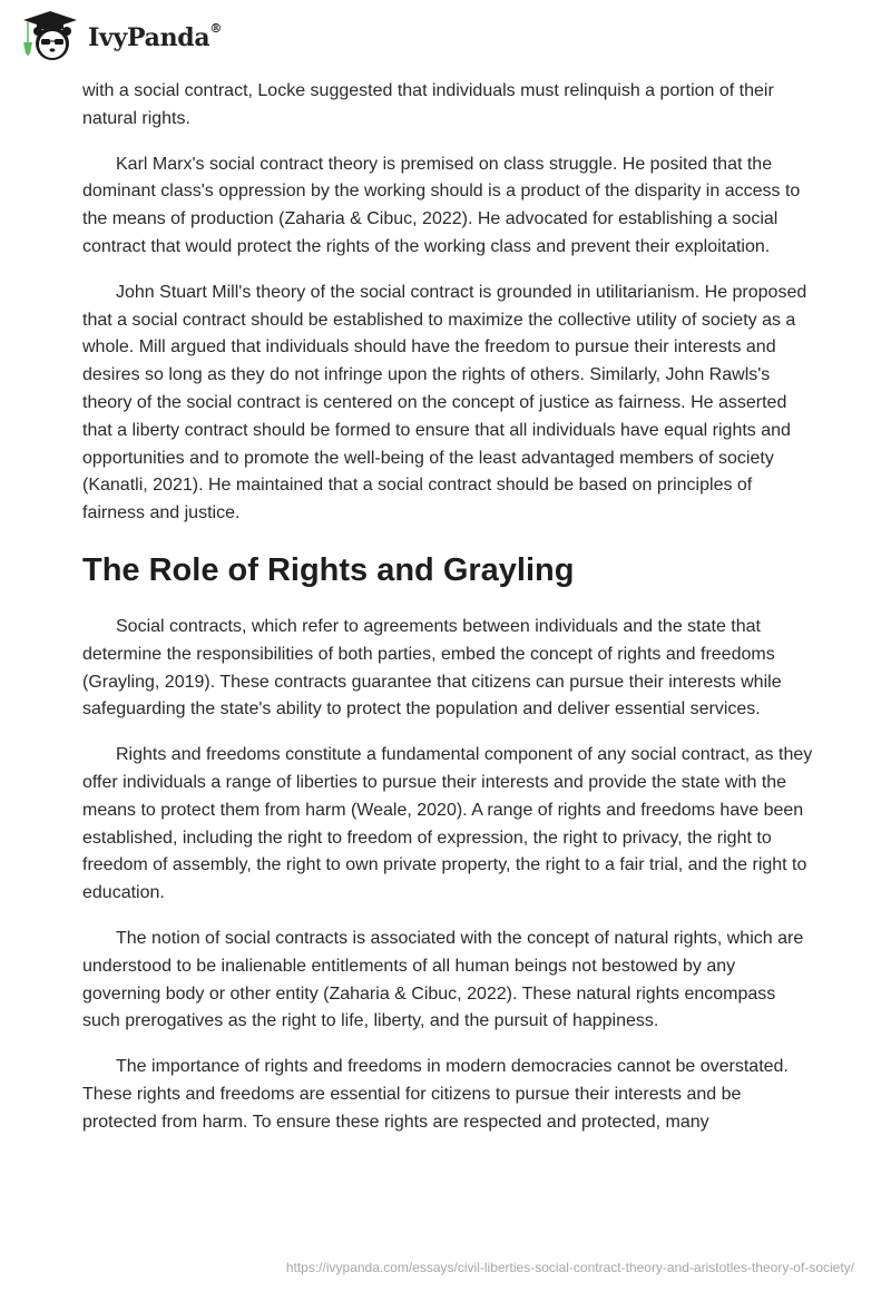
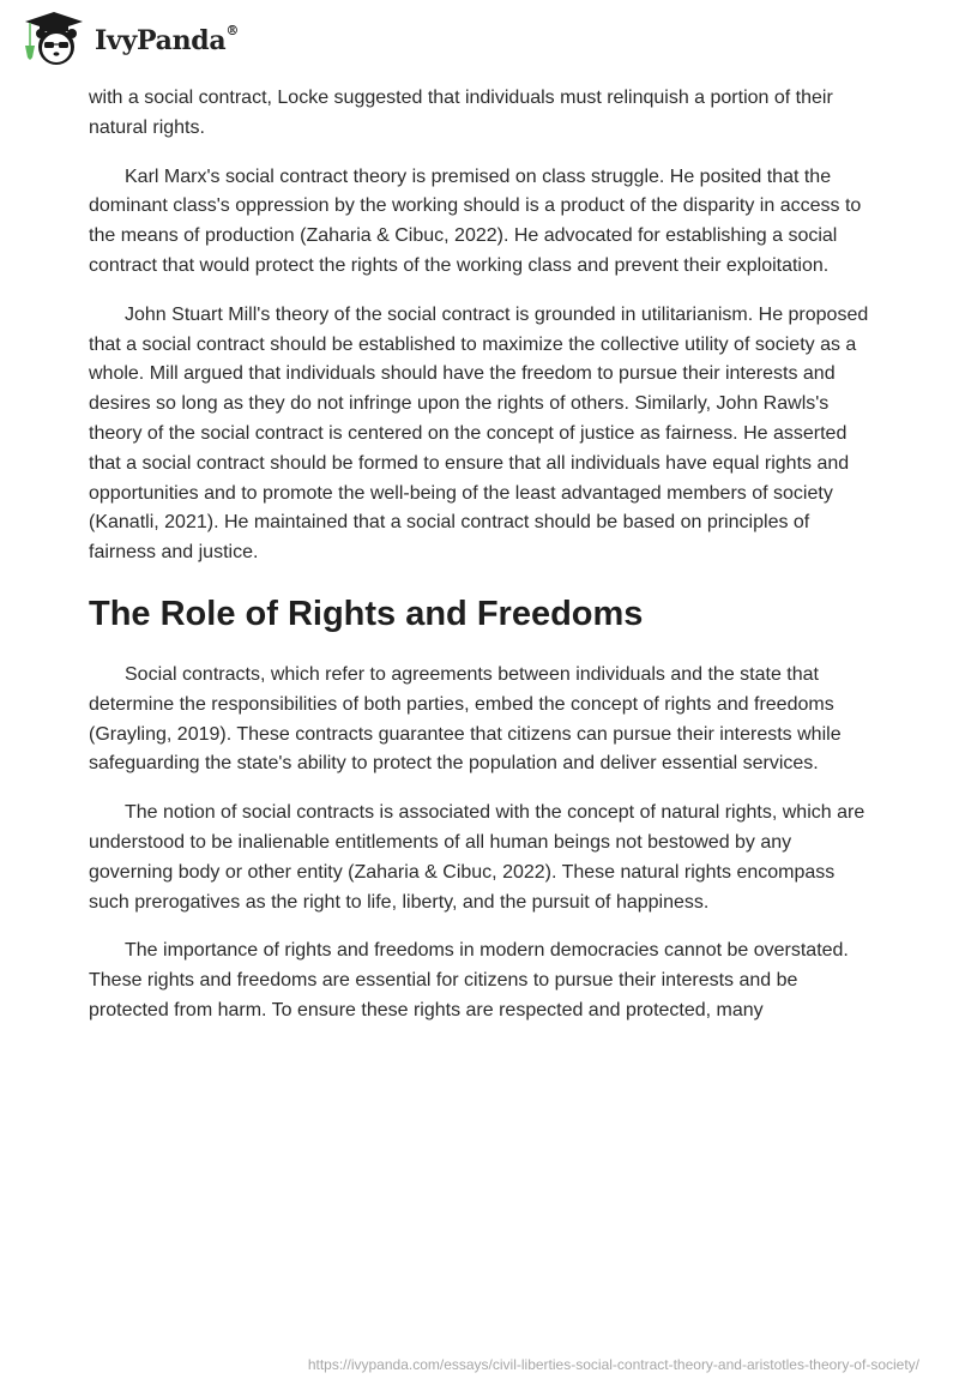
  IvyPanda®
  with a social contract, Locke suggested that individuals must relinquish a portion of their natural rights.
  Karl Marx's social contract theory is premised on class struggle. He posited that the dominant class's oppression by the working should is a product of the disparity in access to the means of production (Zaharia & Cibuc, 2022). He advocated for establishing a social contract that would protect the rights of the working class and prevent their exploitation.
- John Stuart Mill's theory of the social contract is grounded in utilitarianism. He proposed that a social contract should be established to maximize the collective utility of society as a whole. Mill argued that individuals should have the freedom to pursue their interests and desires so long as they do not infringe upon the rights of others. Similarly, John Rawls's theory of the social contract is centered on the concept of justice as fairness. He asserted that a liberty contract should be formed to ensure that all individuals have equal rights and opportunities and to promote the well-being of the least advantaged members of society (Kanatli, 2021). He maintained that a social contract should be based on principles of fairness and justice.
+ John Stuart Mill's theory of the social contract is grounded in utilitarianism. He proposed that a social contract should be established to maximize the collective utility of society as a whole. Mill argued that individuals should have the freedom to pursue their interests and desires so long as they do not infringe upon the rights of others. Similarly, John Rawls's theory of the social contract is centered on the concept of justice as fairness. He asserted that a social contract should be formed to ensure that all individuals have equal rights and opportunities and to promote the well-being of the least advantaged members of society (Kanatli, 2021). He maintained that a social contract should be based on principles of fairness and justice.
- The Role of Rights and Grayling
+ The Role of Rights and Freedoms
  Social contracts, which refer to agreements between individuals and the state that determine the responsibilities of both parties, embed the concept of rights and freedoms (Grayling, 2019). These contracts guarantee that citizens can pursue their interests while safeguarding the state's ability to protect the population and deliver essential services.
- Rights and freedoms constitute a fundamental component of any social contract, as they offer individuals a range of liberties to pursue their interests and provide the state with the means to protect them from harm (Weale, 2020). A range of rights and freedoms have been established, including the right to freedom of expression, the right to privacy, the right to freedom of assembly, the right to own private property, the right to a fair trial, and the right to education.
  The notion of social contracts is associated with the concept of natural rights, which are understood to be inalienable entitlements of all human beings not bestowed by any governing body or other entity (Zaharia & Cibuc, 2022). These natural rights encompass such prerogatives as the right to life, liberty, and the pursuit of happiness.
  The importance of rights and freedoms in modern democracies cannot be overstated. These rights and freedoms are essential for citizens to pursue their interests and be protected from harm. To ensure these rights are respected and protected, many
  https://ivypanda.com/essays/civil-liberties-social-contract-theory-and-aristotles-theory-of-society/
